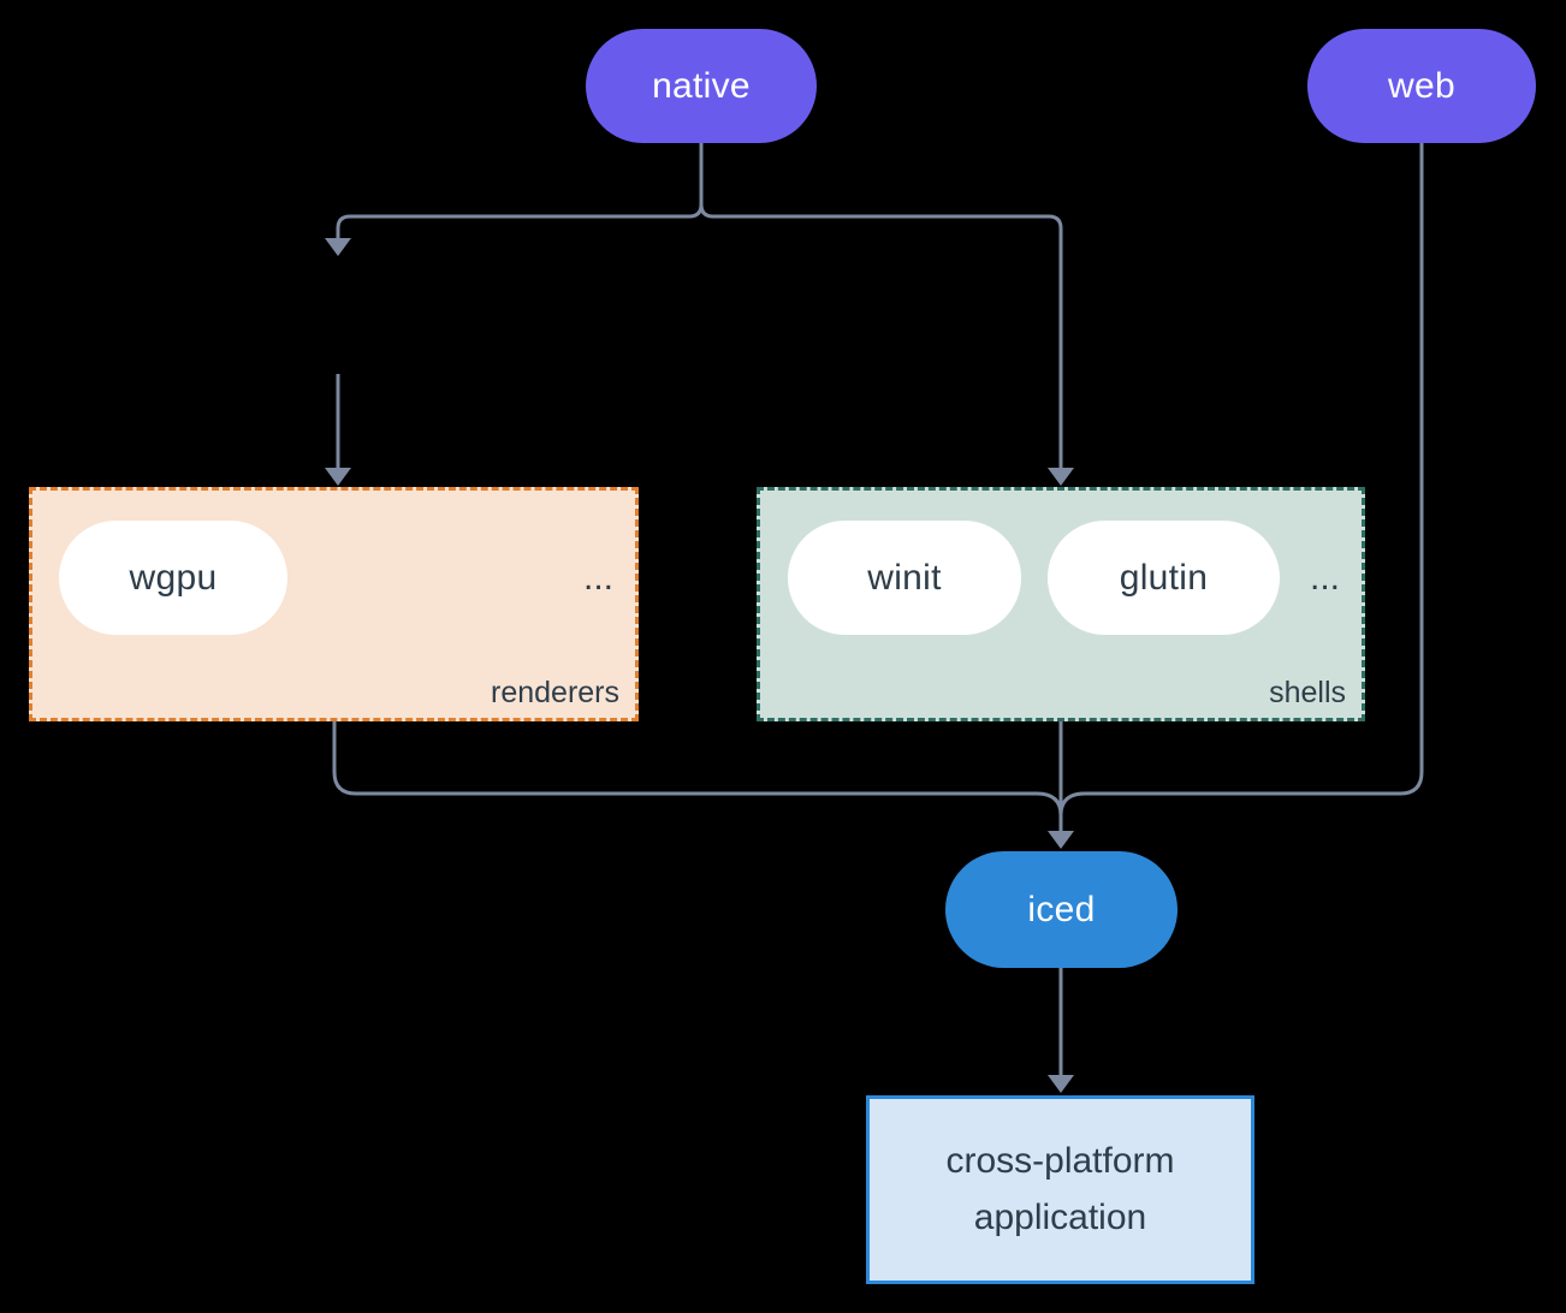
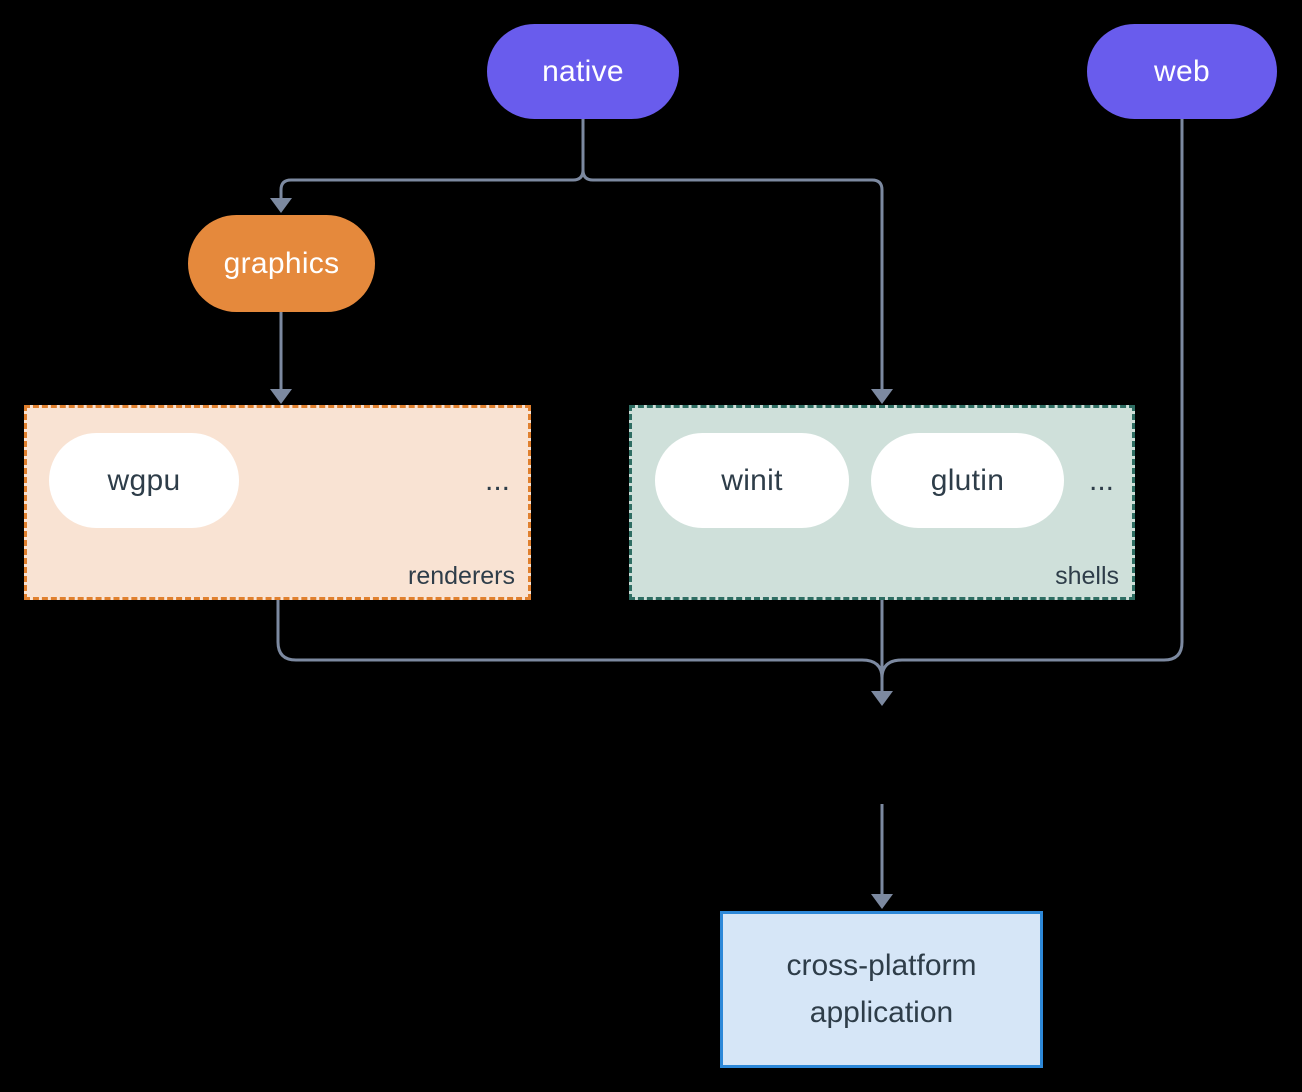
  native
  web
+ graphics
  wgpu
  ...
  renderers
  winit
  glutin
  ...
  shells
- iced
  cross-platform application
